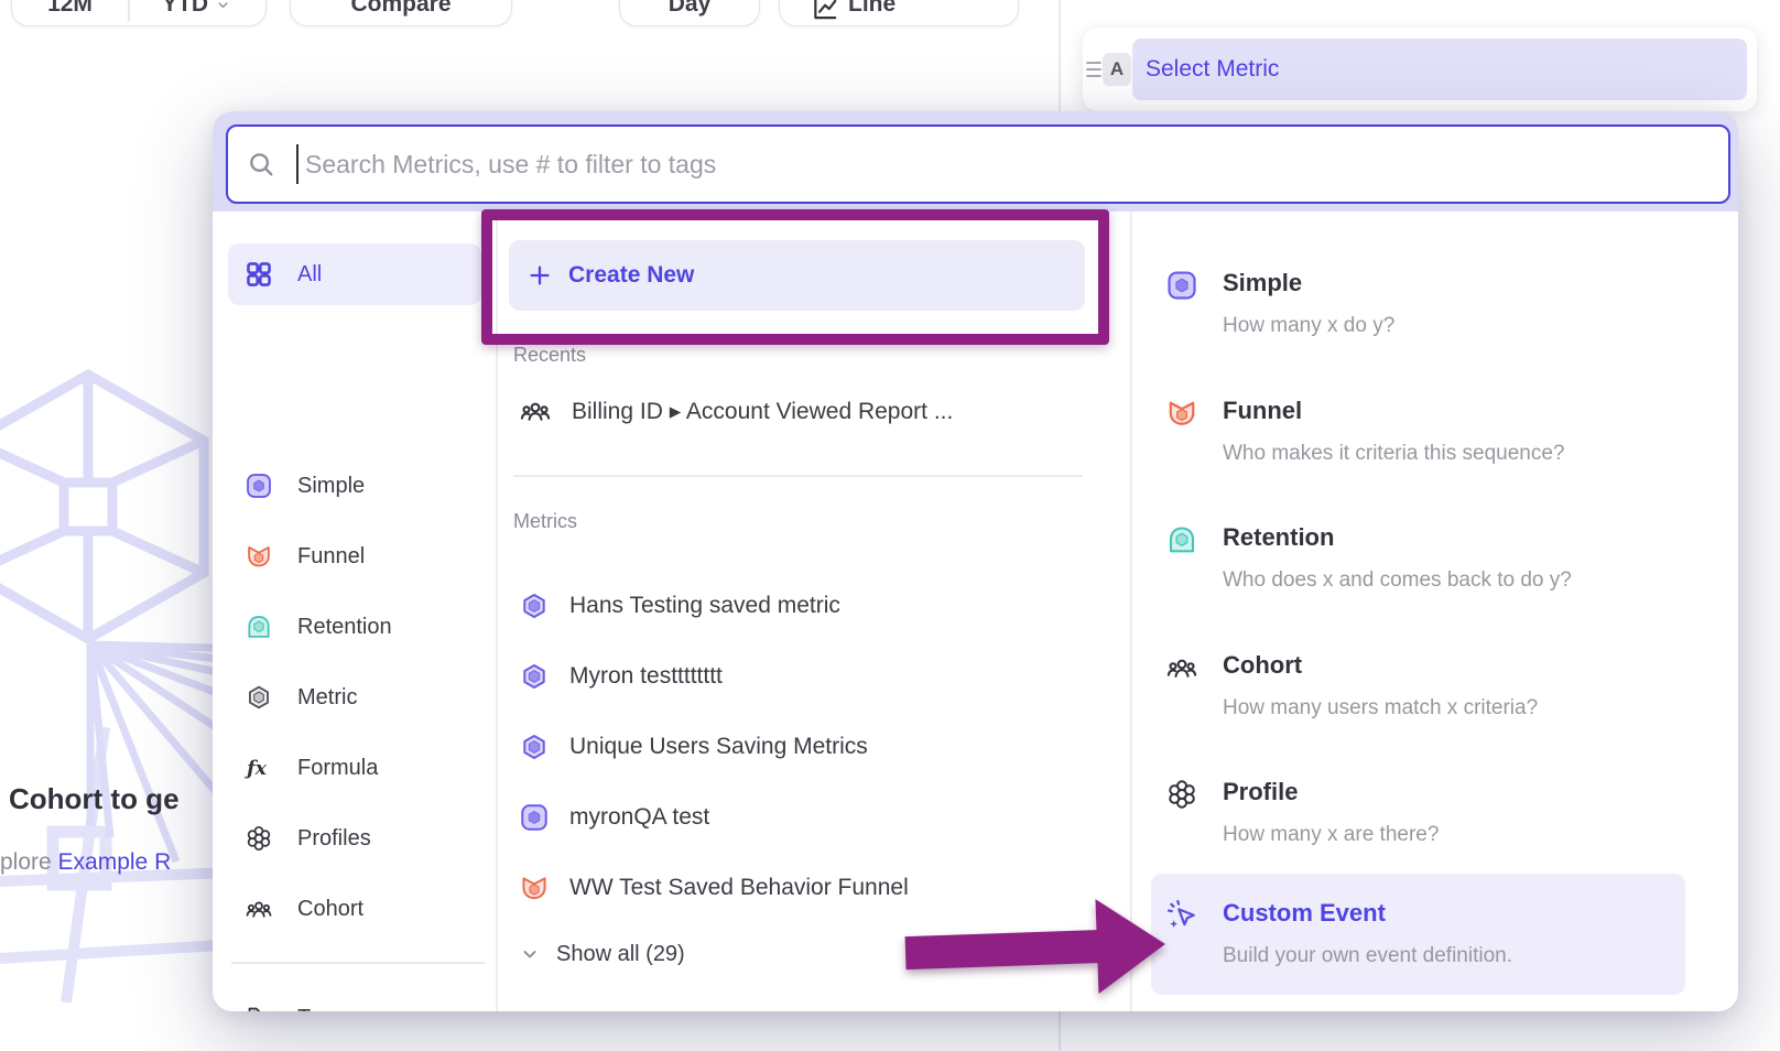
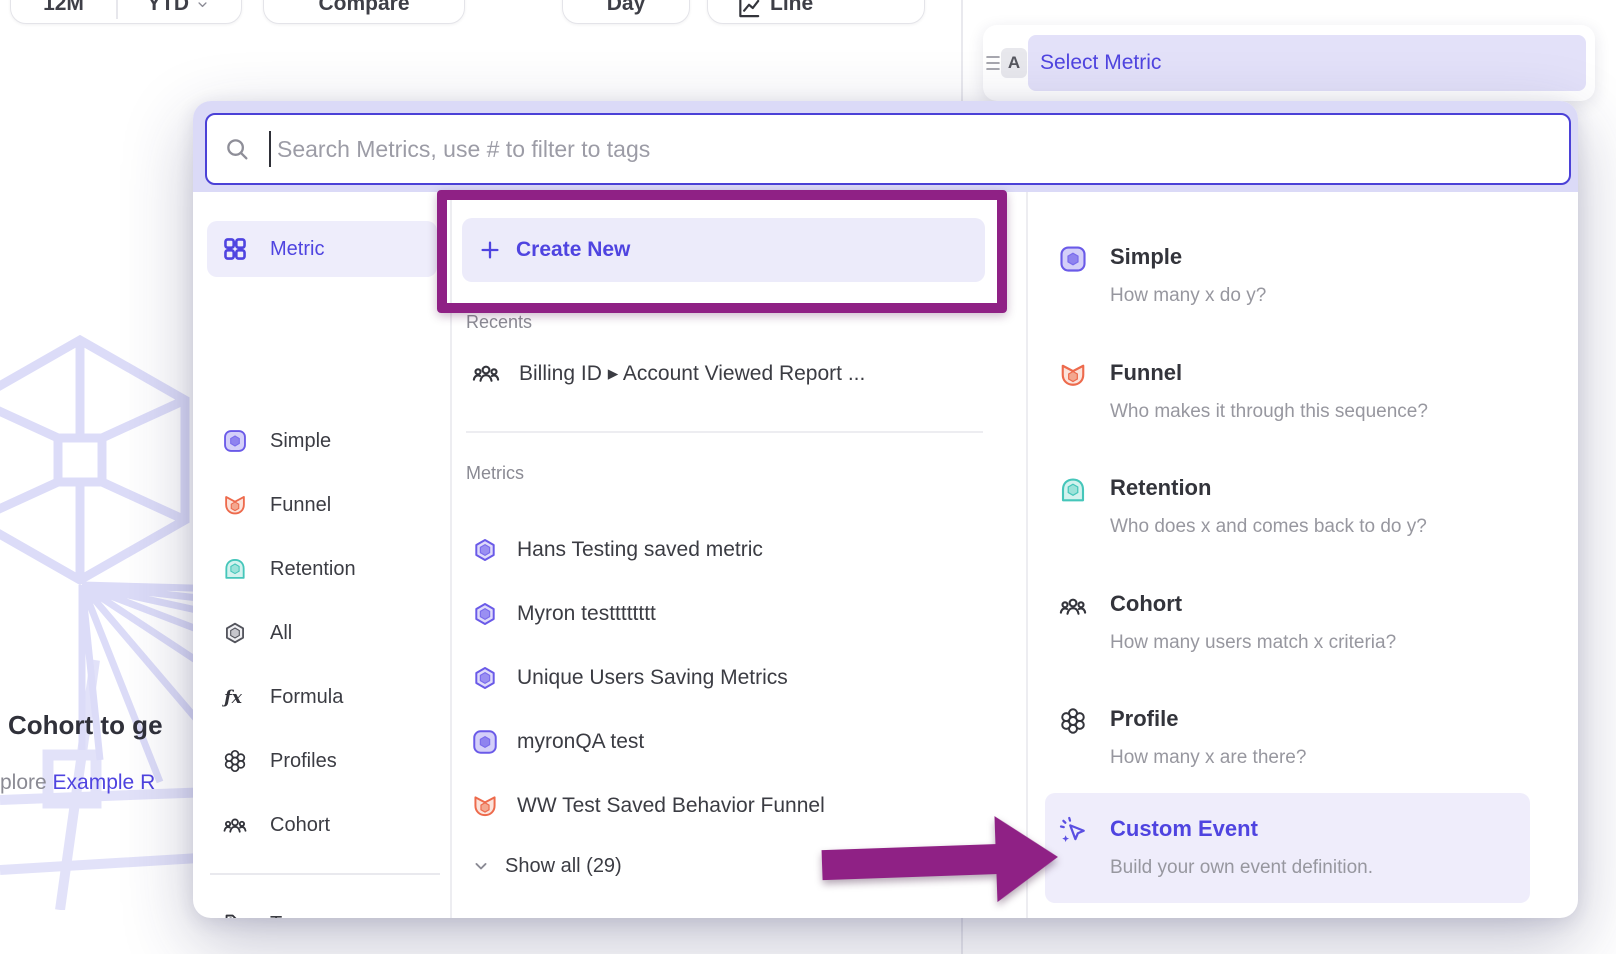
  Cohort to ge
  plore Example R
  12M
  YTD
  Compare
  Day
  Line
  A
  Select Metric
  Search Metrics, use # to filter to tags
- All
+ Metric
  Simple
  Funnel
  Retention
- Metric
+ All
  ƒx
  Formula
  Profiles
  Cohort
  Create New
  Recents
  Billing ID ▸ Account Viewed Report ...
  Metrics
  Hans Testing saved metric
  Myron testttttttt
  Unique Users Saving Metrics
  myronQA test
  WW Test Saved Behavior Funnel
  Show all (29)
  Simple
  How many x do y?
  Funnel
- Who makes it criteria this sequence?
+ Who makes it through this sequence?
  Retention
  Who does x and comes back to do y?
  Cohort
  How many users match x criteria?
  Profile
  How many x are there?
  Custom Event
  Build your own event definition.
